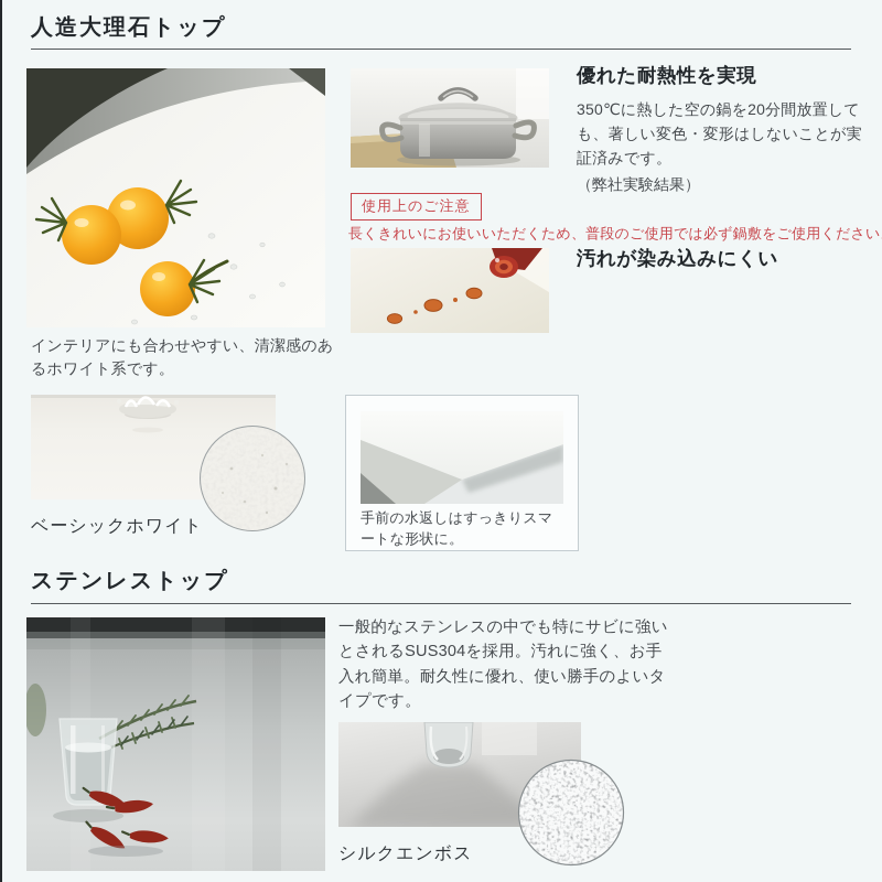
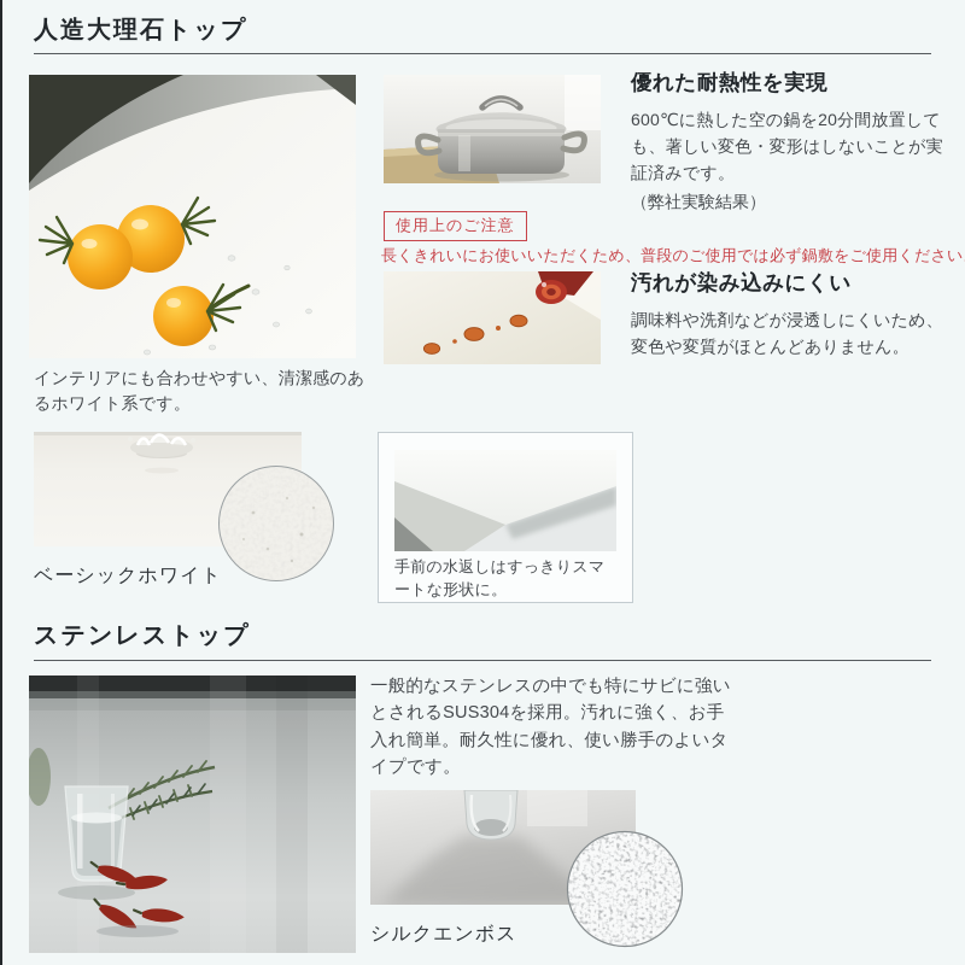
  人造大理石トップ
  優れた耐熱性を実現
- 350℃に熱した空の鍋を20分間放置しても、著しい変色・変形はしないことが実証済みです。
+ 600℃に熱した空の鍋を20分間放置しても、著しい変色・変形はしないことが実証済みです。
  （弊社実験結果）
  使用上のご注意
  長くきれいにお使いいただくため、普段のご使用では必ず鍋敷をご使用ください
  汚れが染み込みにくい
+ 調味料や洗剤などが浸透しにくいため、変色や変質がほとんどありません。
  インテリアにも合わせやすい、清潔感のあるホワイト系です。
  ベーシックホワイト
  手前の水返しはすっきりスマートな形状に。
  ステンレストップ
  一般的なステンレスの中でも特にサビに強いとされるSUS304を採用。汚れに強く、お手入れ簡単。耐久性に優れ、使い勝手のよいタイプです。
  シルクエンボス
